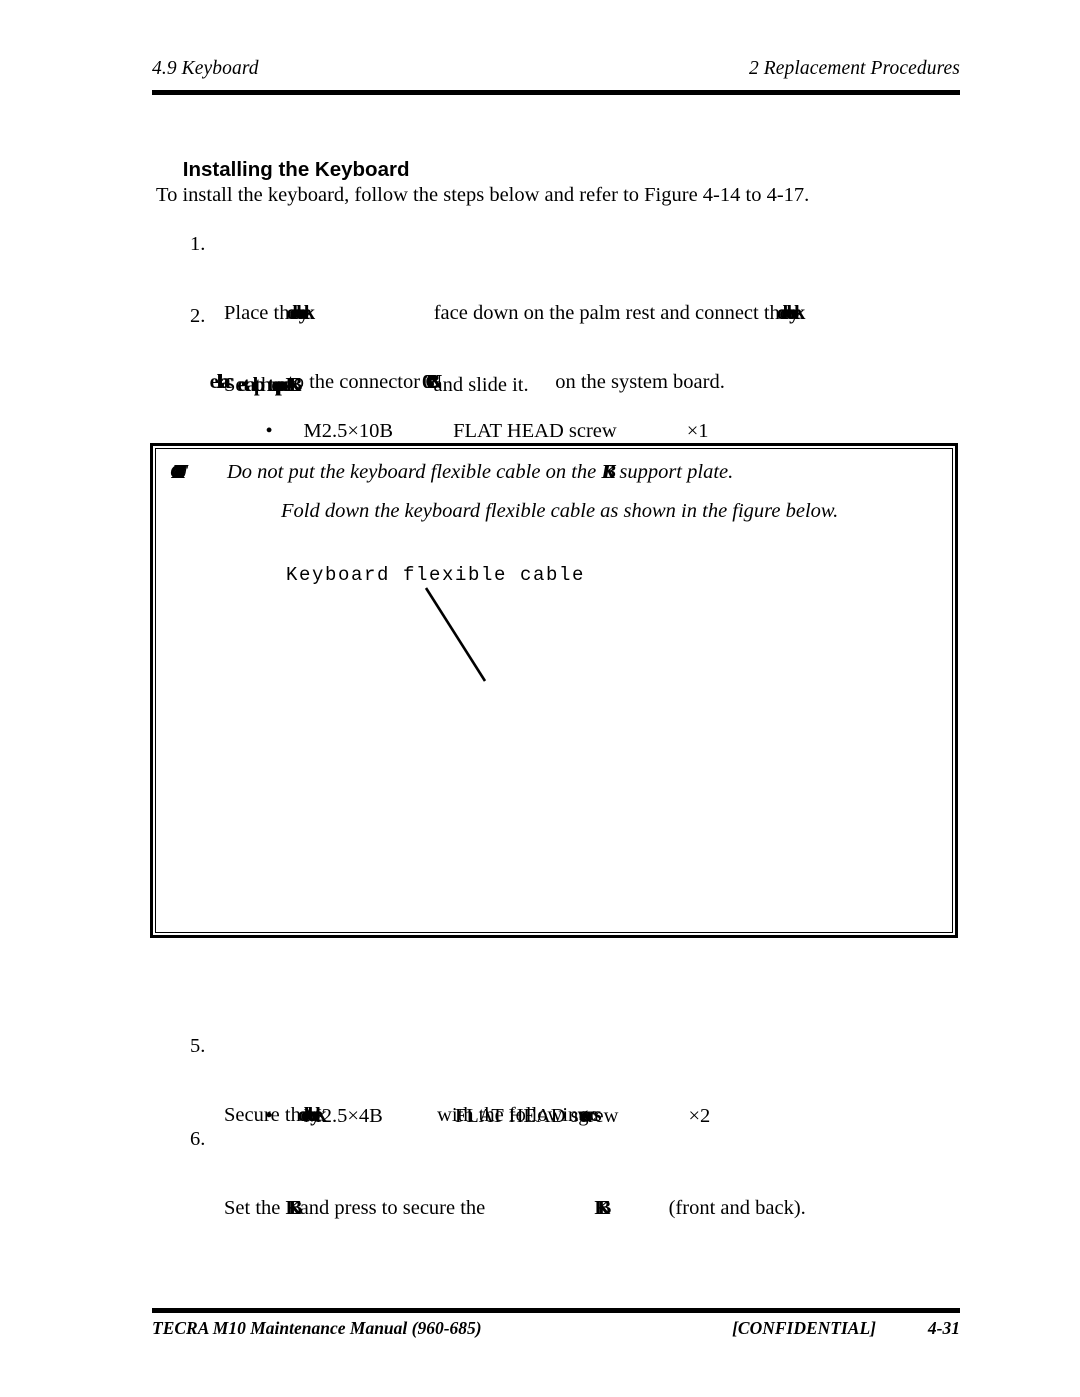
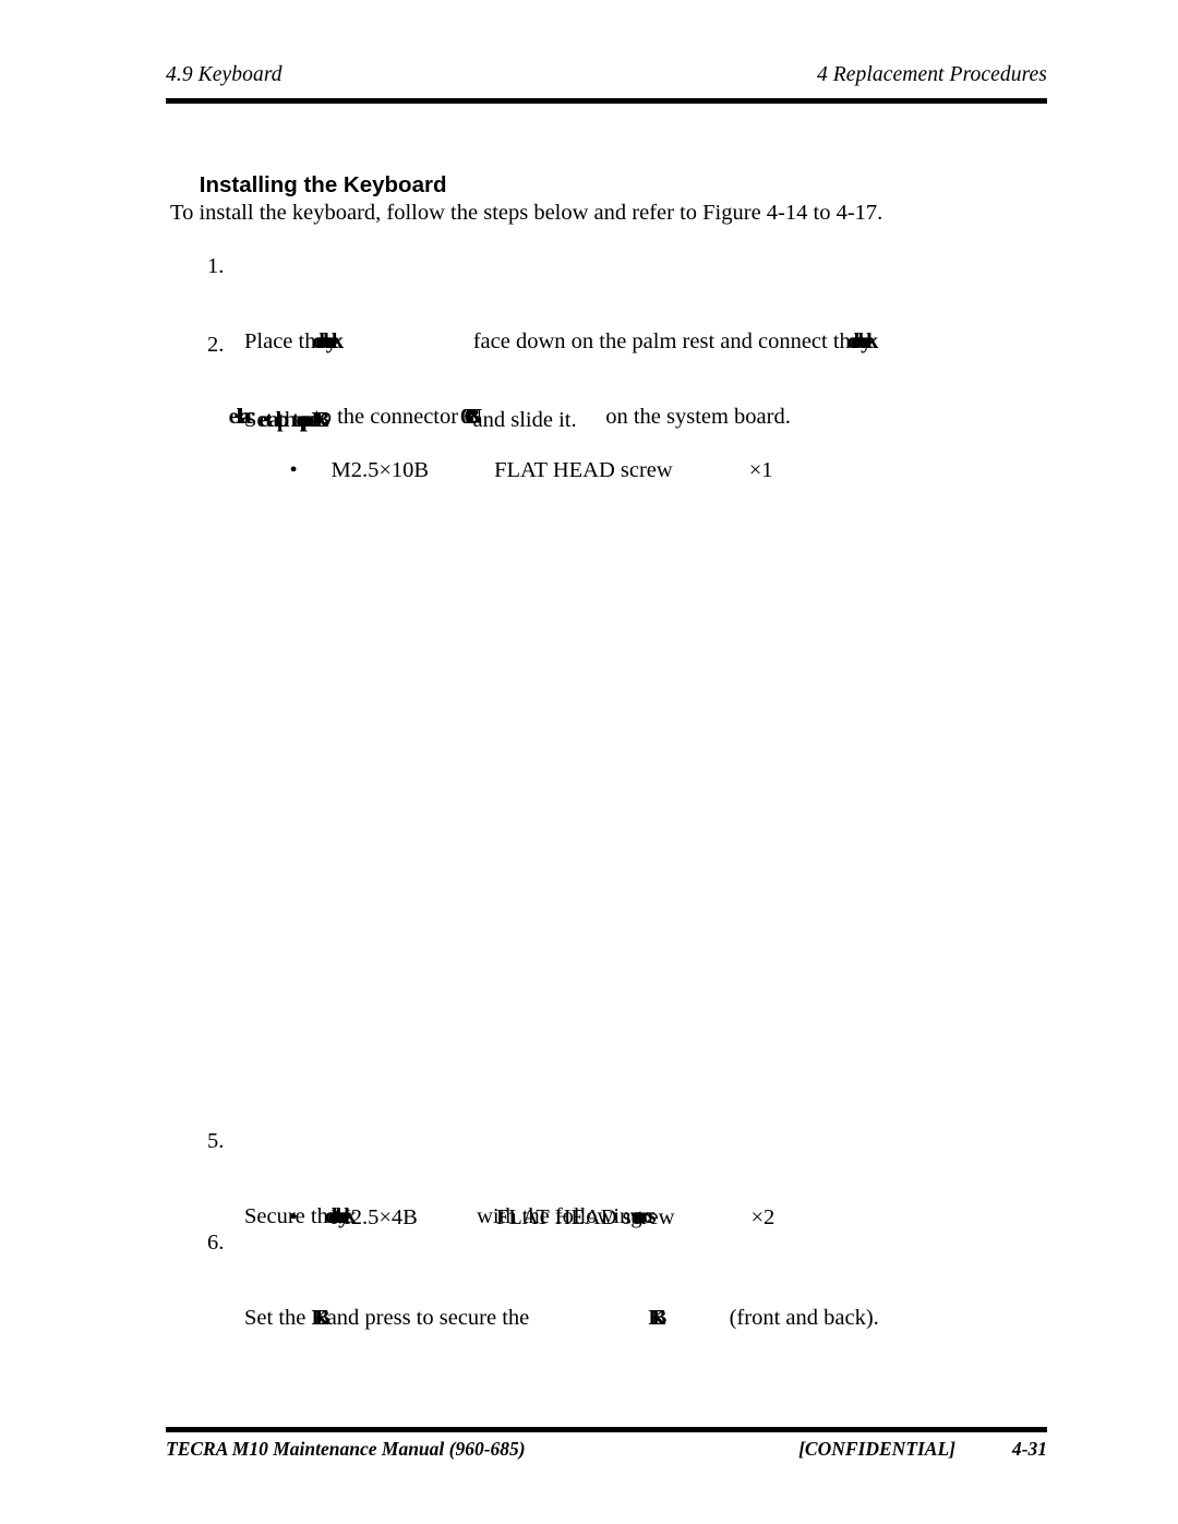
  4.9 Keyboard
- 2 Replacement Procedures
+ 4 Replacement Procedures
  Installing the Keyboard
  To install the keyboard, follow the steps below and refer to Figure 4-14 to 4-17.
  1.
  Place the face down on the palm rest and connect the
  to the connector on the system board.
  2.
  Set the and slide it.
  • M2.5×10B FLAT HEAD screw ×1
- Do not put the keyboard flexible cable on the KB support plate.
- Fold down the keyboard flexible cable as shown in the figure below.
- Keyboard flexible cable
  5.
  Secure the with the following
  • M2.5×4B FLAT HEAD screw ×2
  6.
  Set the KB and press to secure the KB (front and back).
  TECRA M10 Maintenance Manual (960-685)
  [CONFIDENTIAL]
  4-31
